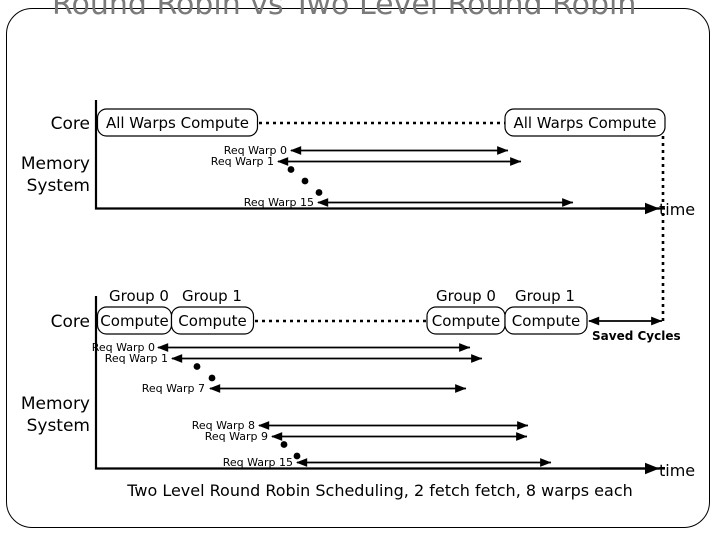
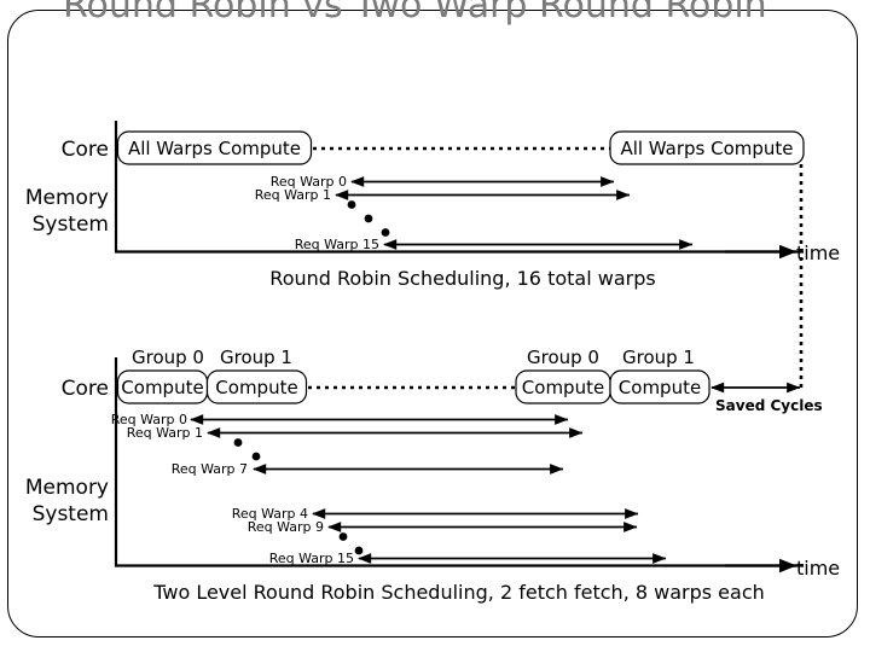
- Round Robin vs Two Level Round Robin
+ Round Robin vs Two Warp Round Robin
  Core
  Memory
  System
  All Warps Compute
  All Warps Compute
  Req Warp 0
  Req Warp 1
  Req Warp 15
  time
+ Round Robin Scheduling, 16 total warps
  Core
  Memory
  System
  Group 0
  Group 1
  Compute
  Compute
  Group 0
  Group 1
  Compute
  Compute
  Saved Cycles
  Req Warp 0
  Req Warp 1
  Req Warp 7
- Req Warp 8
+ Req Warp 4
  Req Warp 9
  Req Warp 15
  time
  Two Level Round Robin Scheduling, 2 fetch fetch, 8 warps each
